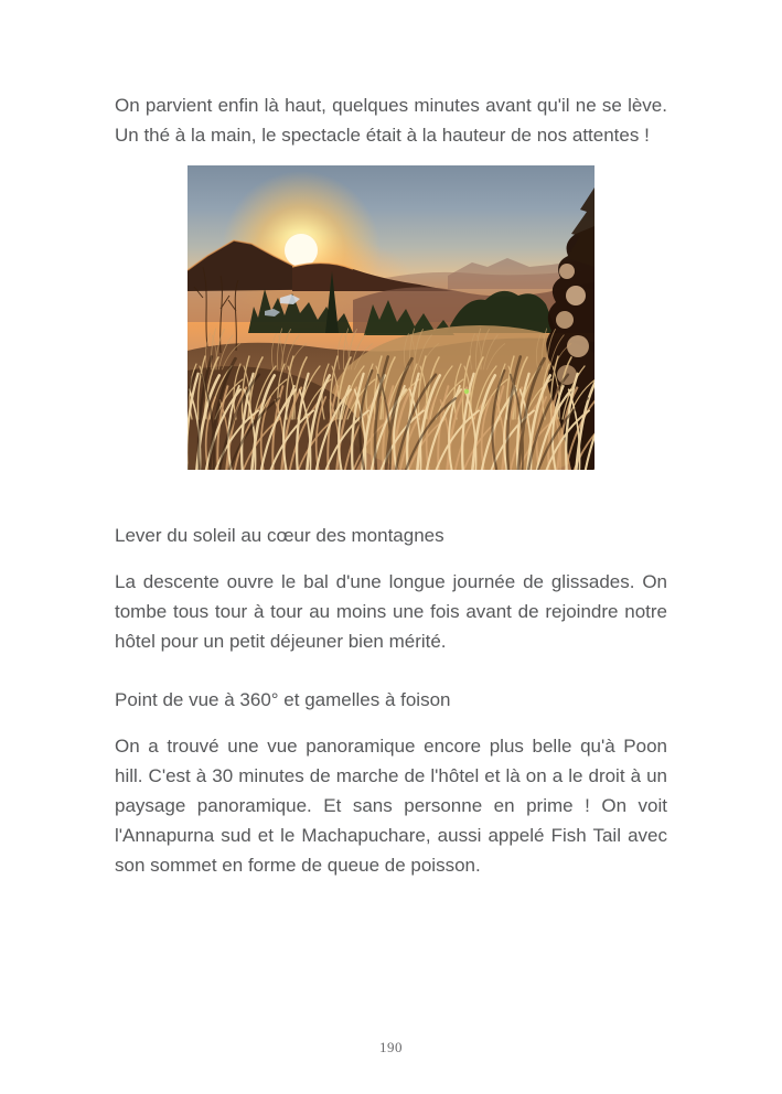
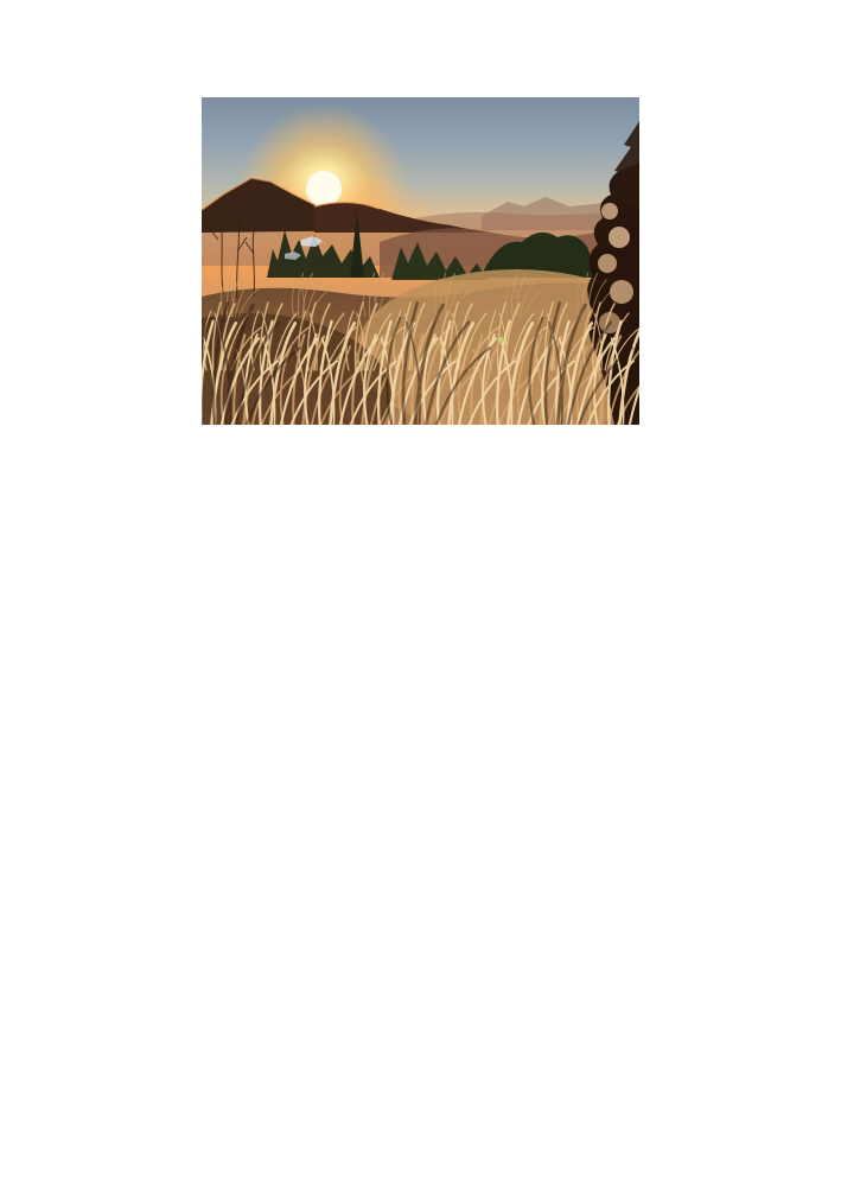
- On parvient enfin là haut, quelques minutes avant qu'il ne se lève. Un thé à la main, le spectacle était à la hauteur de nos attentes !
- Lever du soleil au cœur des montagnes
- La descente ouvre le bal d'une longue journée de glissades. On tombe tous tour à tour au moins une fois avant de rejoindre notre hôtel pour un petit déjeuner bien mérité.
- Point de vue à 360° et gamelles à foison
- On a trouvé une vue panoramique encore plus belle qu'à Poon hill. C'est à 30 minutes de marche de l'hôtel et là on a le droit à un paysage panoramique. Et sans personne en prime ! On voit l'Annapurna sud et le Machapuchare, aussi appelé Fish Tail avec son sommet en forme de queue de poisson.
- 190
